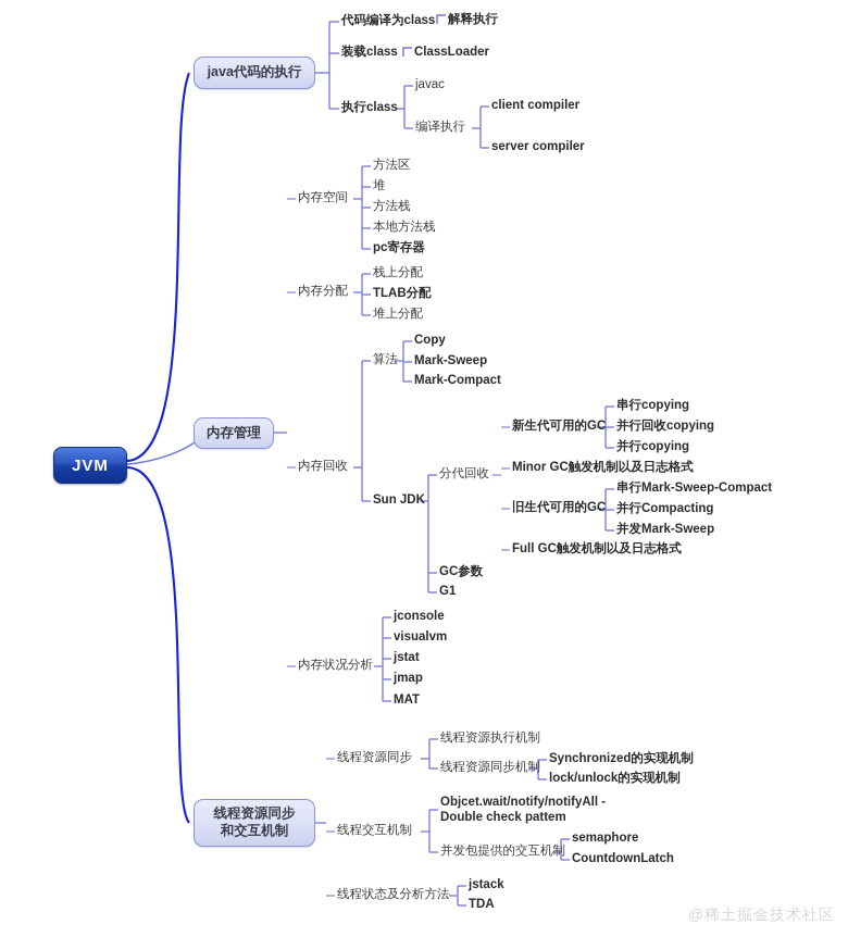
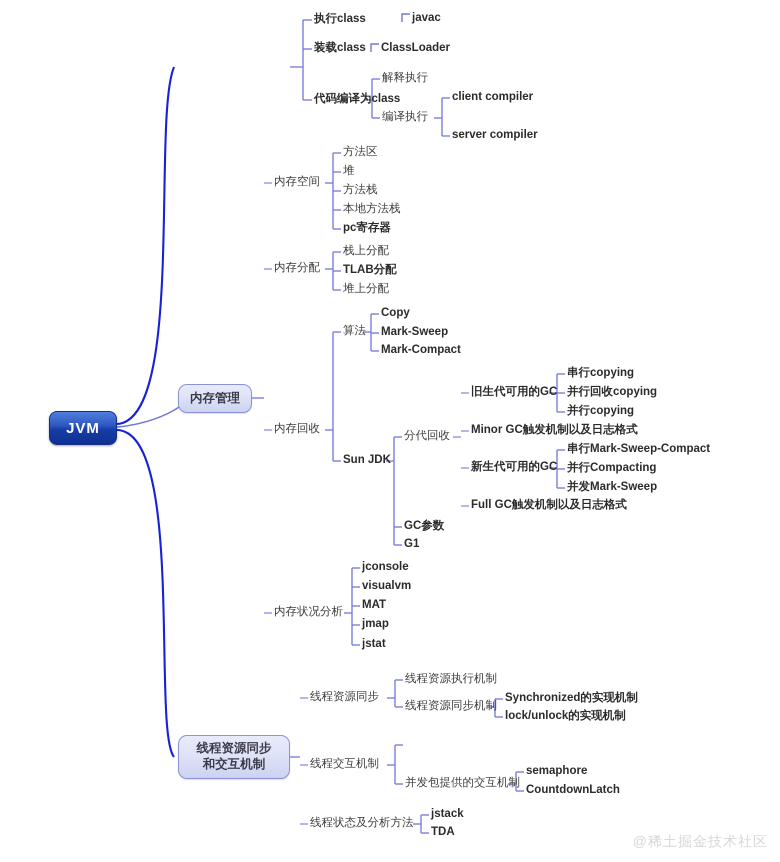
  JVM
- java代码的执行
  内存管理
  线程资源同步
  和交互机制
- 代码编译为class
+ 执行class
  装载class
- 执行class
+ 代码编译为class
- 解释执行
+ javac
  ClassLoader
- javac
+ 解释执行
  编译执行
  client compiler
  server compiler
  内存空间
  内存分配
  内存回收
  内存状况分析
  方法区
  堆
  方法栈
  本地方法栈
  pc寄存器
  栈上分配
  TLAB分配
  堆上分配
  算法
  Sun JDK
  Copy
  Mark-Sweep
  Mark-Compact
  分代回收
  GC参数
  G1
- 新生代可用的GC
+ 旧生代可用的GC
  Minor GC触发机制以及日志格式
- 旧生代可用的GC
+ 新生代可用的GC
  Full GC触发机制以及日志格式
  串行copying
  并行回收copying
  并行copying
  串行Mark-Sweep-Compact
  并行Compacting
  并发Mark-Sweep
  jconsole
  visualvm
- jstat
+ MAT
  jmap
- MAT
+ jstat
  线程资源同步
  线程交互机制
  线程状态及分析方法
  线程资源执行机制
  线程资源同步机制
  Synchronized的实现机制
  lock/unlock的实现机制
- Objcet.wait/notify/notifyAll -
- Double check pattem
  并发包提供的交互机制
  semaphore
  CountdownLatch
  jstack
  TDA
  @稀土掘金技术社区
